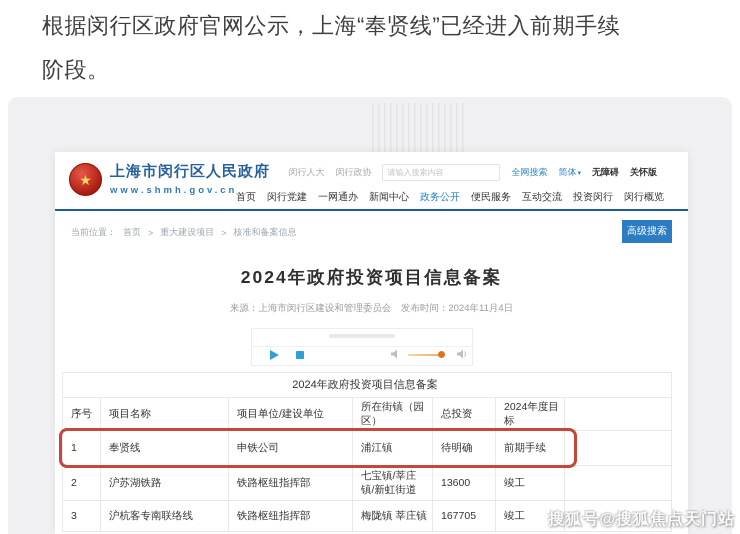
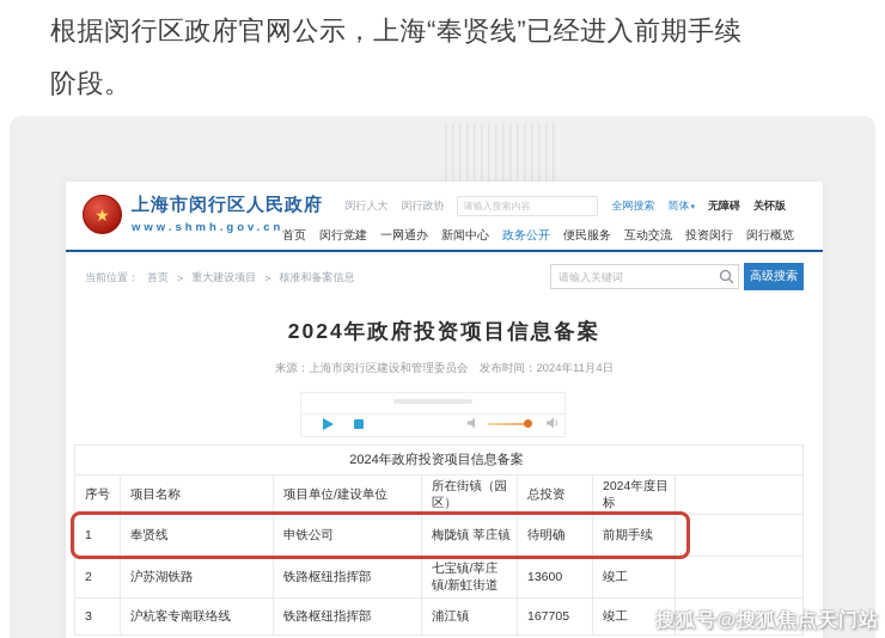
  根据闵行区政府官网公示，上海“奉贤线”已经进入前期手续阶段。
  闵行人大
  闵行政协
  请输入搜索内容
  全网搜索
  无障碍
  关怀版
  ★
  上海市闵行区人民政府
  www.shmh.gov.cn
  首页
  闵行党建
  一网通办
  新闻中心
  政务公开
  便民服务
  互动交流
  投资闵行
  闵行概览
  当前位置：
  首页
  >
  重大建设项目
  >
  核准和备案信息
+ 请输入关键词
  高级搜索
  2024年政府投资项目信息备案
  来源：上海市闵行区建设和管理委员会 发布时间：2024年11月4日
  2024年政府投资项目信息备案
  序号	项目名称	项目单位/建设单位	所在街镇（园区）	总投资	2024年度目标
- 1	奉贤线	申铁公司	浦江镇	待明确	前期手续
+ 1	奉贤线	申铁公司	梅陇镇 莘庄镇	待明确	前期手续
  2	沪苏湖铁路	铁路枢纽指挥部	七宝镇/莘庄镇/新虹街道	13600	竣工
- 3	沪杭客专南联络线	铁路枢纽指挥部	梅陇镇 莘庄镇	167705	竣工
+ 3	沪杭客专南联络线	铁路枢纽指挥部	浦江镇	167705	竣工
  搜狐号@搜狐焦点天门站
